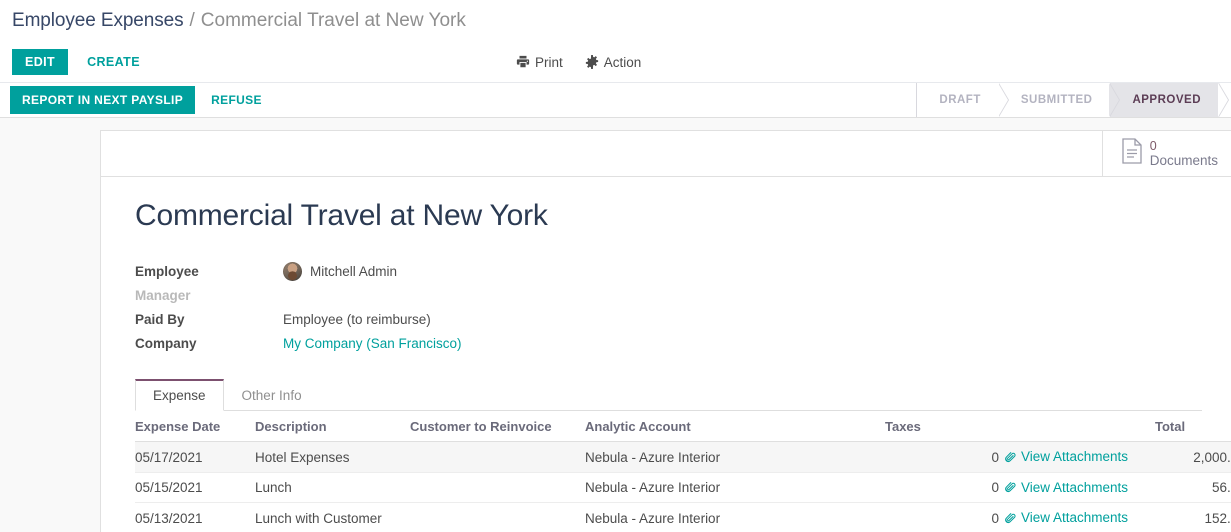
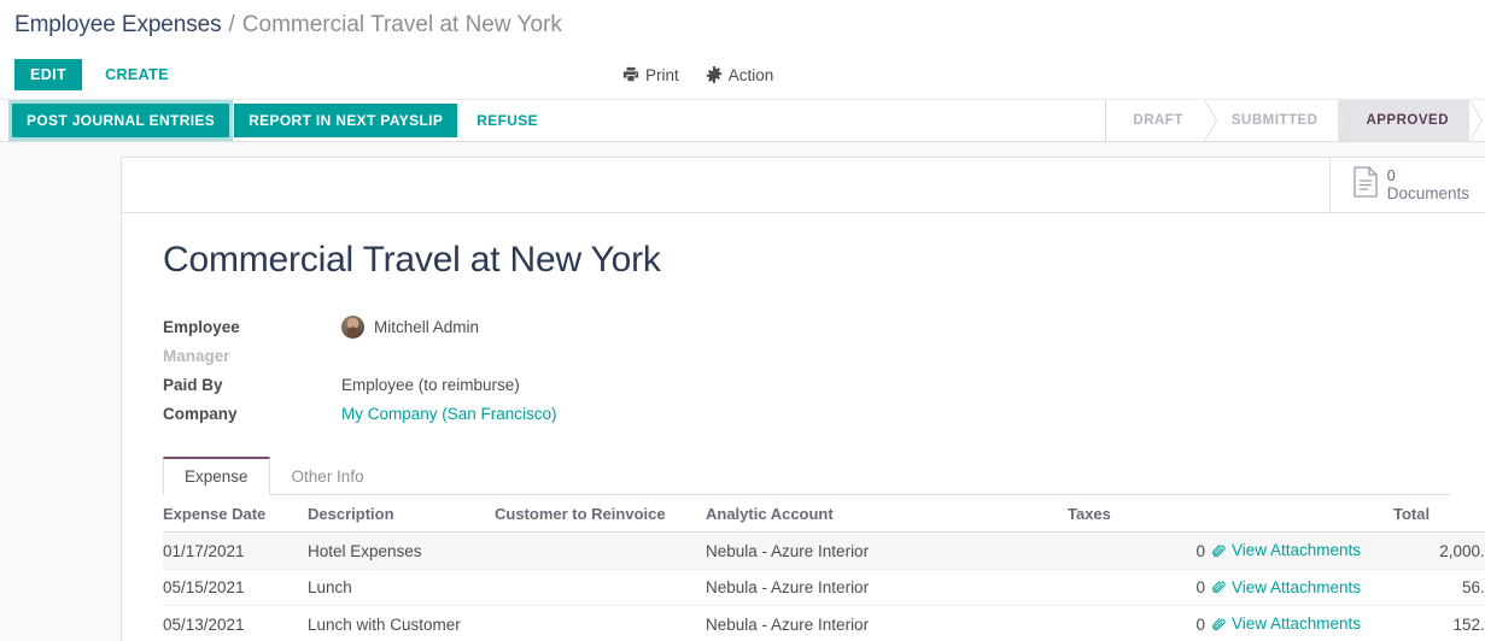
  Employee Expenses
  /
  Commercial Travel at New York
  EDIT
  CREATE
  Print
  Action
+ POST JOURNAL ENTRIES
  REPORT IN NEXT PAYSLIP
  REFUSE
  DRAFT
  SUBMITTED
  APPROVED
  0
  Documents
  Commercial Travel at New York
  Employee
  Mitchell Admin
  Manager
  Paid By
  Employee (to reimburse)
  Company
  My Company (San Francisco)
  Expense
  Other Info
  Expense Date	Description	Customer to Reinvoice	Analytic Account	Taxes		Total
- 05/17/2021	Hotel Expenses		Nebula - Azure Interior	0	View Attachments	2,000.
+ 01/17/2021	Hotel Expenses		Nebula - Azure Interior	0	View Attachments	2,000.
  05/15/2021	Lunch		Nebula - Azure Interior	0	View Attachments	56.
  05/13/2021	Lunch with Customer		Nebula - Azure Interior	0	View Attachments	152.
